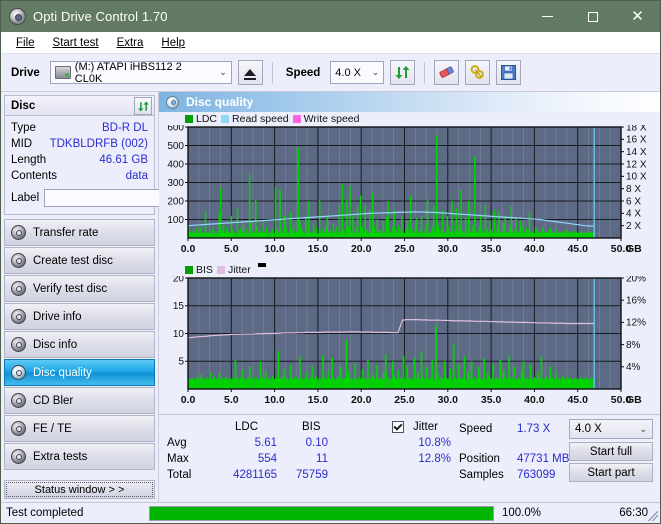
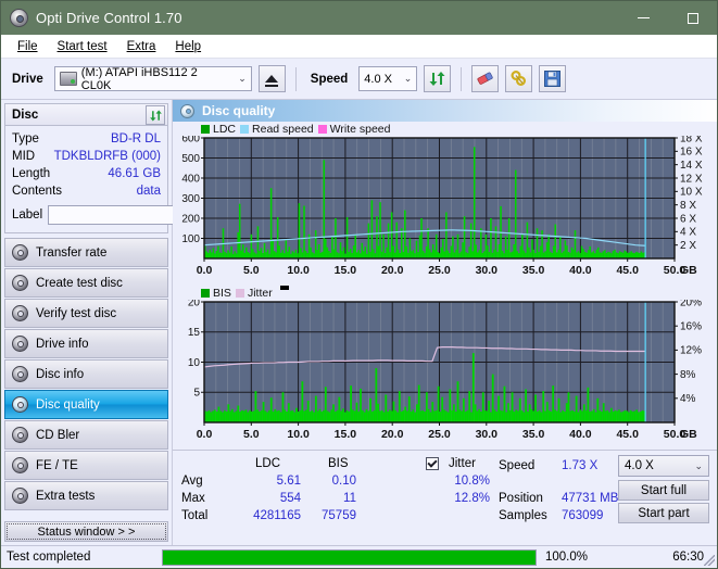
  Opti Drive Control 1.70
- ✕
  File
  Start test
  Extra
  Help
  Drive
  (M:) ATAPI iHBS112 2 CL0K
  ⌄
  Speed
  4.0 X
  ⌄
  Disc
  Type
  BD-R DL
  MID
- TDKBLDRFB (002)
+ TDKBLDRFB (000)
  Length
  46.61 GB
  Contents
  data
  Label
  Transfer rate
  Create test disc
  Verify test disc
  Drive info
  Disc info
  Disc quality
  CD Bler
  FE / TE
  Extra tests
  Status window > >
  Disc quality
  LDC
  Read speed
  Write speed
  100
  200
  300
  400
  500
  600
  2 X
  4 X
  6 X
  8 X
  10 X
  12 X
  14 X
  16 X
  18 X
  0.0
  5.0
  10.0
  15.0
  20.0
  25.0
  30.0
  35.0
  40.0
  45.0
  50.0
  GB
  BIS
  Jitter
  5
  10
  15
  20
  4%
  8%
  12%
  16%
  20%
  0.0
  5.0
  10.0
  15.0
  20.0
  25.0
  30.0
  35.0
  40.0
  45.0
  50.0
  GB
  LDC
  BIS
  Jitter
  Avg
  5.61
  0.10
  10.8%
  Max
  554
  11
  12.8%
  Total
  4281165
  75759
  Speed
  1.73 X
  Position
  47731 MB
  Samples
  763099
  4.0 X
  ⌄
  Start full
  Start part
  Test completed
  100.0%
  66:30
